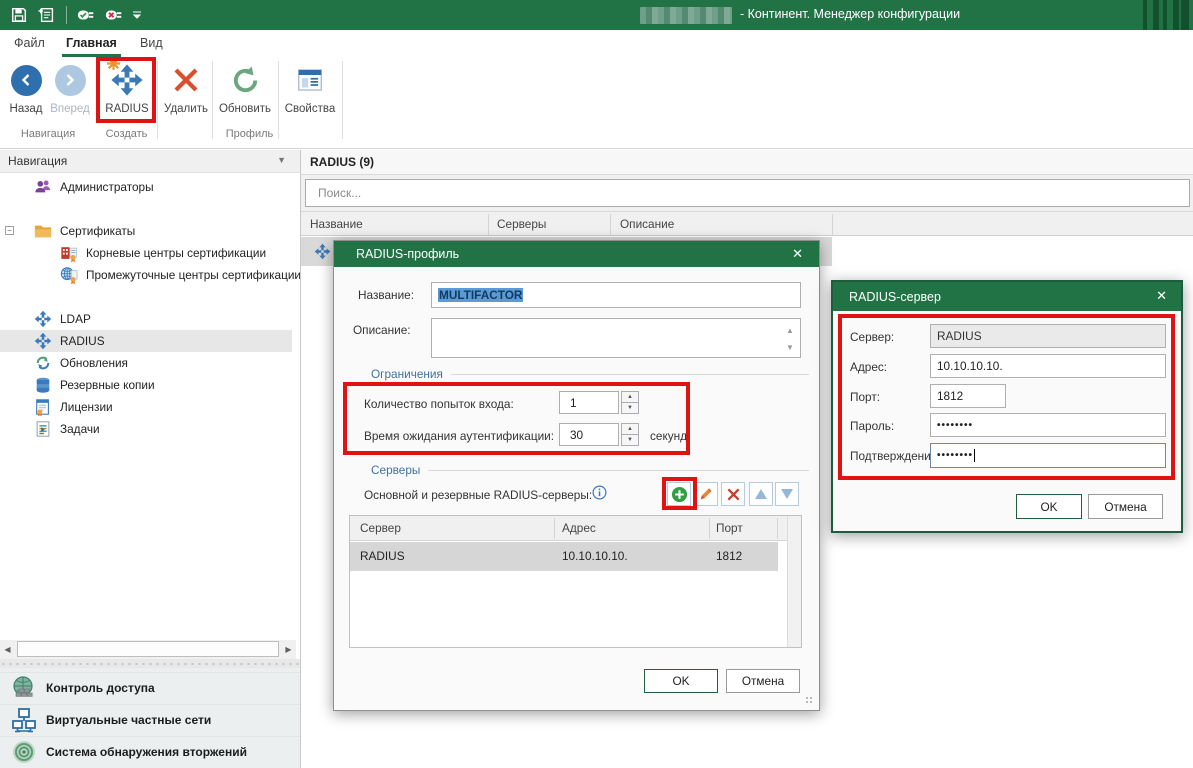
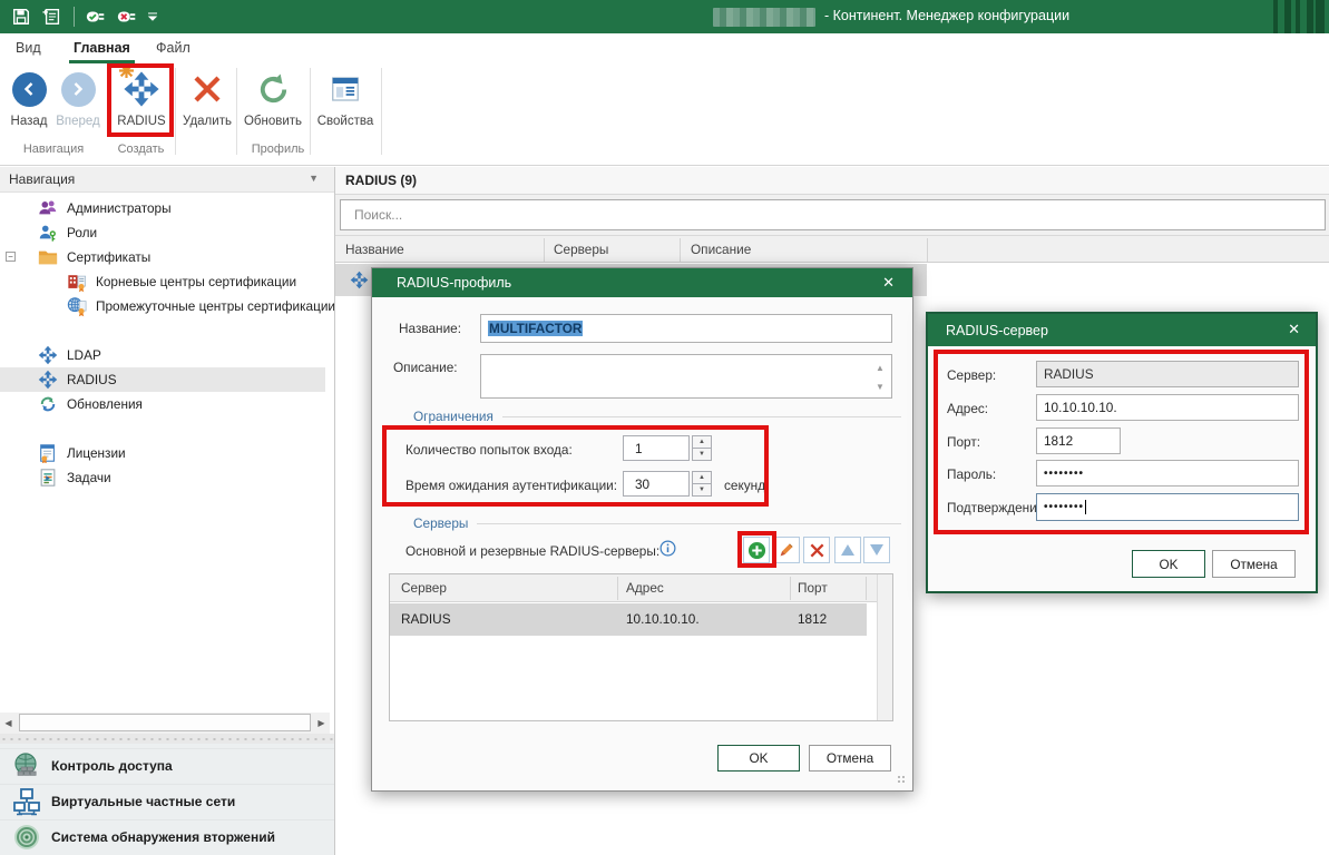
  - Континент. Менеджер конфигурации
- Файл
+ Вид
  Главная
- Вид
+ Файл
  Назад
  Вперед
  RADIUS
  Удалить
  Обновить
  Свойства
  Навигация
  Создать
  Профиль
  Навигация
  ▼
  Администраторы
+ Роли
  −
  Сертификаты
  Корневые центры сертификации
  Промежуточные центры сертификации
  LDAP
  RADIUS
  Обновления
- Резервные копии
  Лицензии
  Задачи
  ◀
  ▶
  Контроль доступа
  Виртуальные частные сети
  Система обнаружения вторжений
  RADIUS (9)
  Поиск...
  Название
  Серверы
  Описание
  RADIUS-профиль
  ✕
  Название:
  MULTIFACTOR
  Описание:
  ▲
  ▼
  Ограничения
  Количество попыток входа:
  1
  Время ожидания аутентификации:
  30
  секунд
  Серверы
  Основной и резервные RADIUS-серверы:
  Сервер
  Адрес
  Порт
  RADIUS
  10.10.10.10.
  1812
  OK
  Отмена
  RADIUS-сервер
  ✕
  Сервер:
  RADIUS
  Адрес:
  10.10.10.10.
  Порт:
  1812
  Пароль:
  ••••••••
  Подтверждени
  ••••••••
  OK
  Отмена
